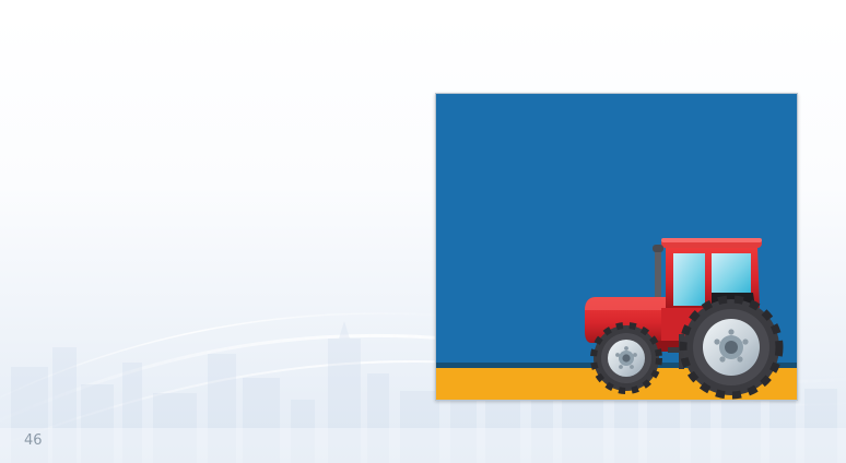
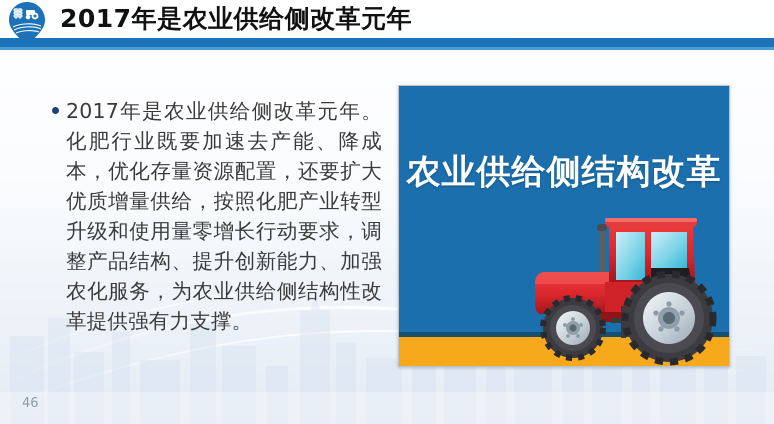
+ 2017年是农业供给侧改革元年
+ 2017年是农业供给侧改革元年。化肥行业既要加速去产能、降成本，优化存量资源配置，还要扩大优质增量供给，按照化肥产业转型升级和使用量零增长行动要求，调整产品结构、提升创新能力、加强农化服务，为农业供给侧结构性改革提供强有力支撑。
+ 农业供给侧结构改革
  46
